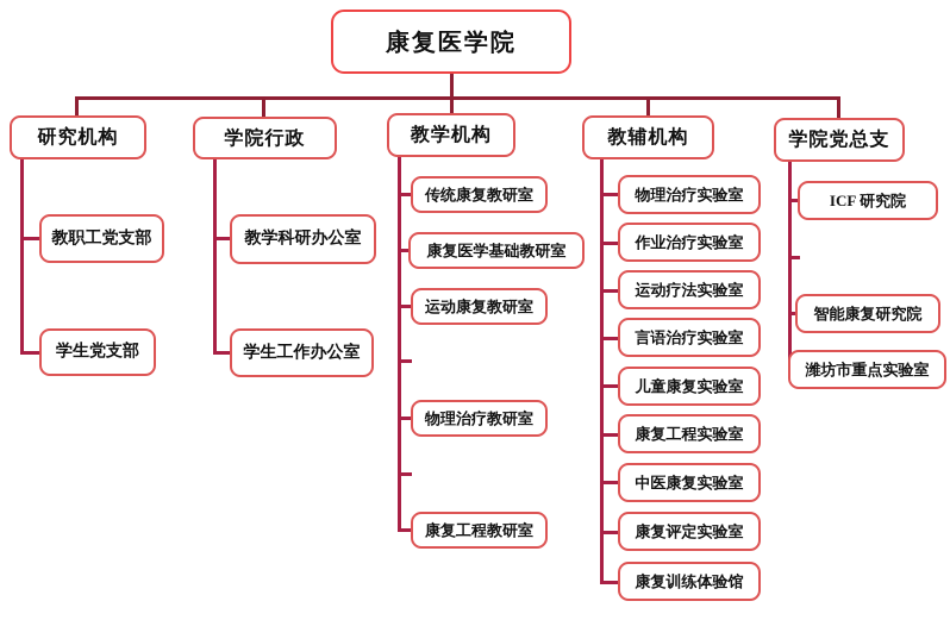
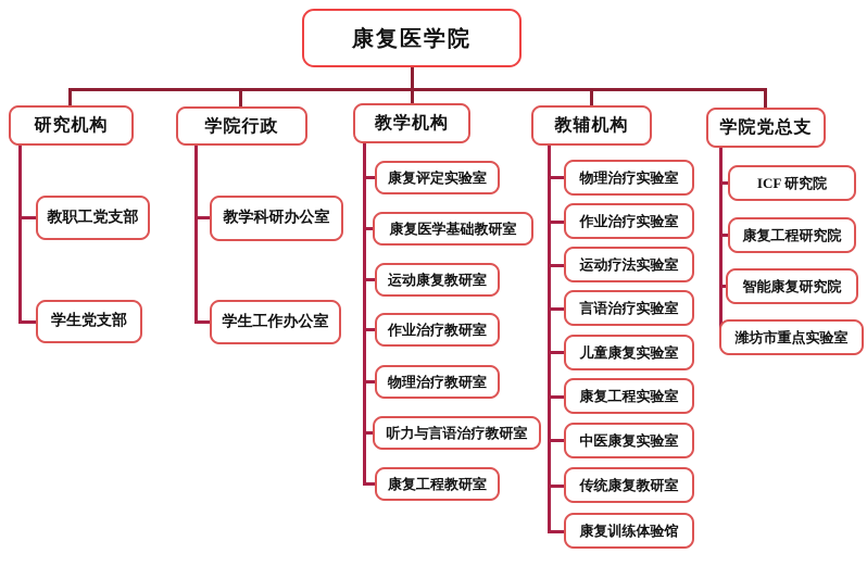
  康复医学院
  研究机构
  教职工党支部
  学生党支部
  学院行政
  教学科研办公室
  学生工作办公室
  教学机构
- 传统康复教研室
+ 康复评定实验室
  康复医学基础教研室
  运动康复教研室
+ 作业治疗教研室
  物理治疗教研室
+ 听力与言语治疗教研室
  康复工程教研室
  教辅机构
  物理治疗实验室
  作业治疗实验室
  运动疗法实验室
  言语治疗实验室
  儿童康复实验室
  康复工程实验室
  中医康复实验室
- 康复评定实验室
+ 传统康复教研室
  康复训练体验馆
  学院党总支
  ICF 研究院
+ 康复工程研究院
  智能康复研究院
  潍坊市重点实验室
